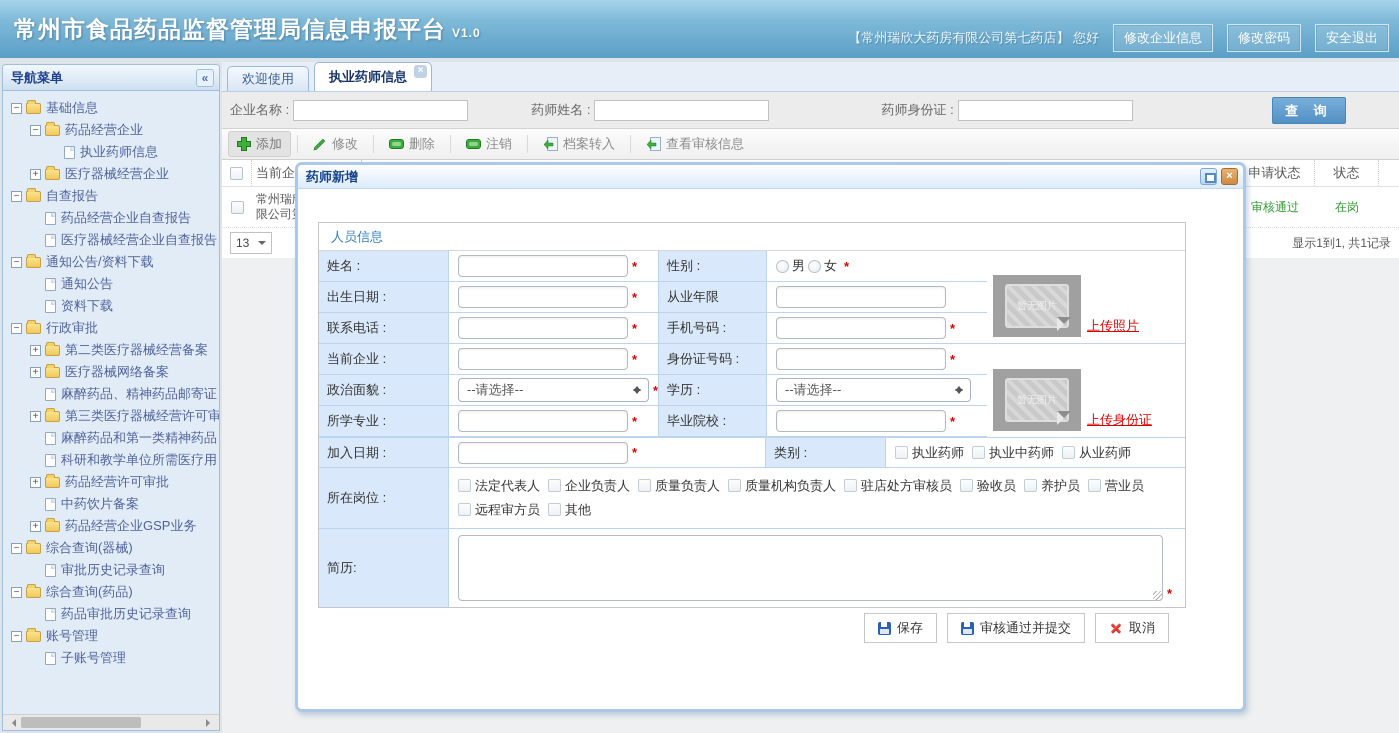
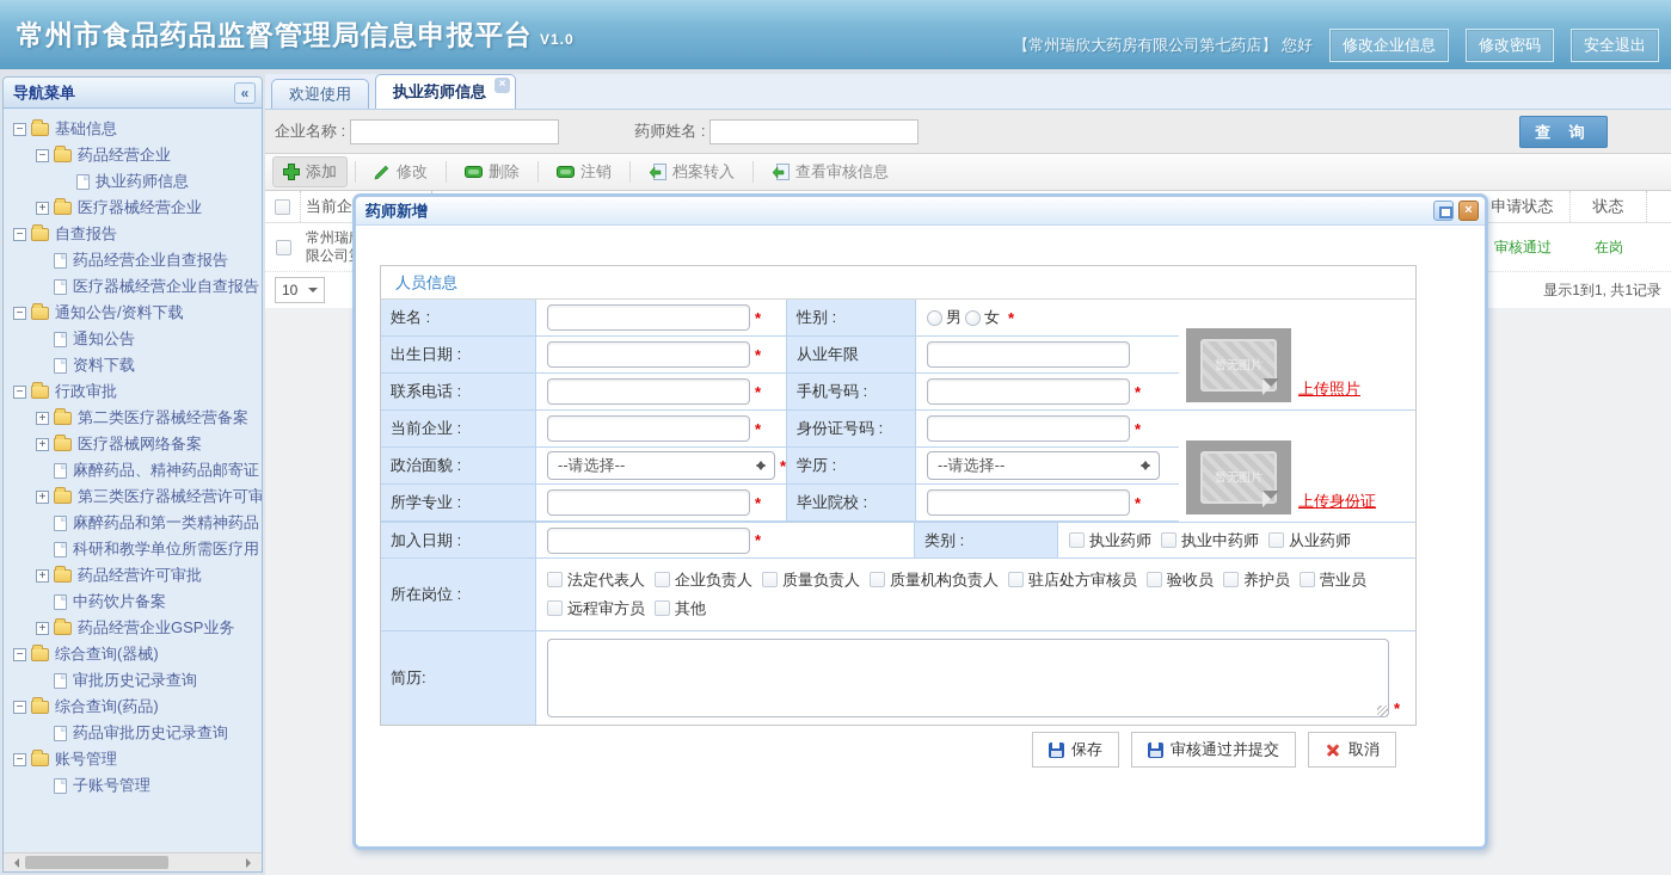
  常州市食品药品监督管理局信息申报平台 V1.0
  【常州瑞欣大药房有限公司第七药店】 您好
  修改企业信息
  修改密码
  安全退出
  导航菜单
  «
  −
  基础信息
  −
  药品经营企业
  执业药师信息
  +
  医疗器械经营企业
  −
  自查报告
  药品经营企业自查报告
  医疗器械经营企业自查报告
  −
  通知公告/资料下载
  通知公告
  资料下载
  −
  行政审批
  +
  第二类医疗器械经营备案
  +
  医疗器械网络备案
  麻醉药品、精神药品邮寄证
  +
  第三类医疗器械经营许可审
  麻醉药品和第一类精神药品
  科研和教学单位所需医疗用
  +
  药品经营许可审批
  中药饮片备案
  +
  药品经营企业GSP业务
  −
  综合查询(器械)
  审批历史记录查询
  −
  综合查询(药品)
  药品审批历史记录查询
  −
  账号管理
  子账号管理
  欢迎使用
  执业药师信息
  ×
  企业名称 :
  药师姓名 :
- 药师身份证 :
  查 询
  添加
  修改
  删除
  注销
  档案转入
  查看审核信息
  当前企
  申请状态
  状态
  审核通过
  在岗
- 13
+ 10
  显示1到1, 共1记录
  药师新增
  ×
  人员信息
  姓名 :
  *
  性别 :
  男
  女
  *
  出生日期 :
  *
  从业年限
  联系电话 :
  *
  手机号码 :
  *
  当前企业 :
  *
  身份证号码 :
  *
  政治面貌 :
  --请选择--
  *
  学历 :
  --请选择--
  所学专业 :
  *
  毕业院校 :
  *
  暂无图片
  上传照片
  暂无图片
  上传身份证
  加入日期 :
  *
  类别 :
  执业药师
  执业中药师
  从业药师
  所在岗位 :
  法定代表人 企业负责人 质量负责人 质量机构负责人 驻店处方审核员 验收员 养护员 营业员远程审方员 其他
  简历:
  *
  保存
  审核通过并提交
  取消
